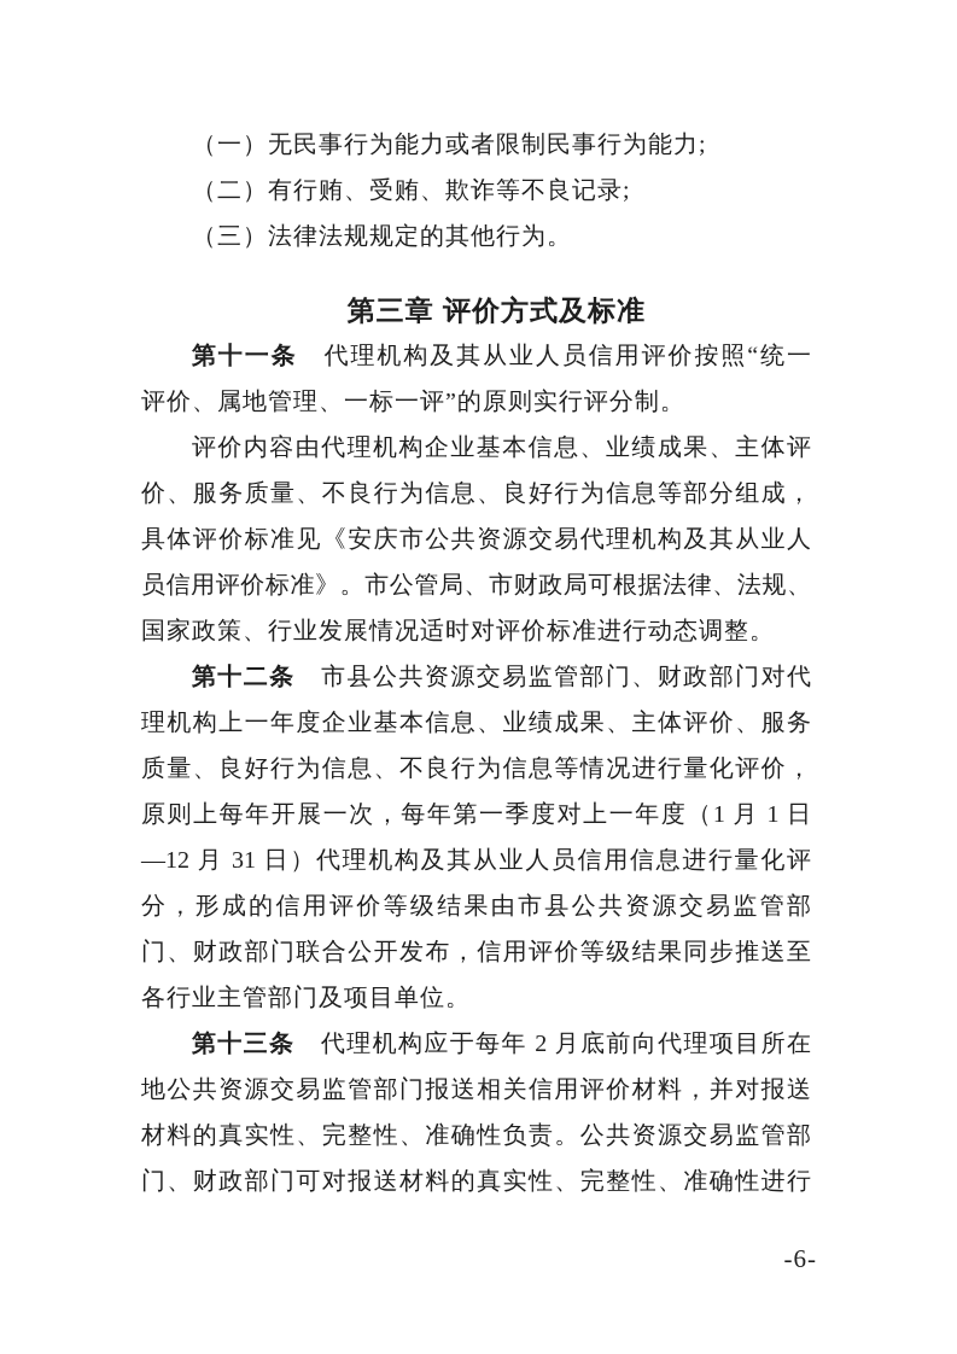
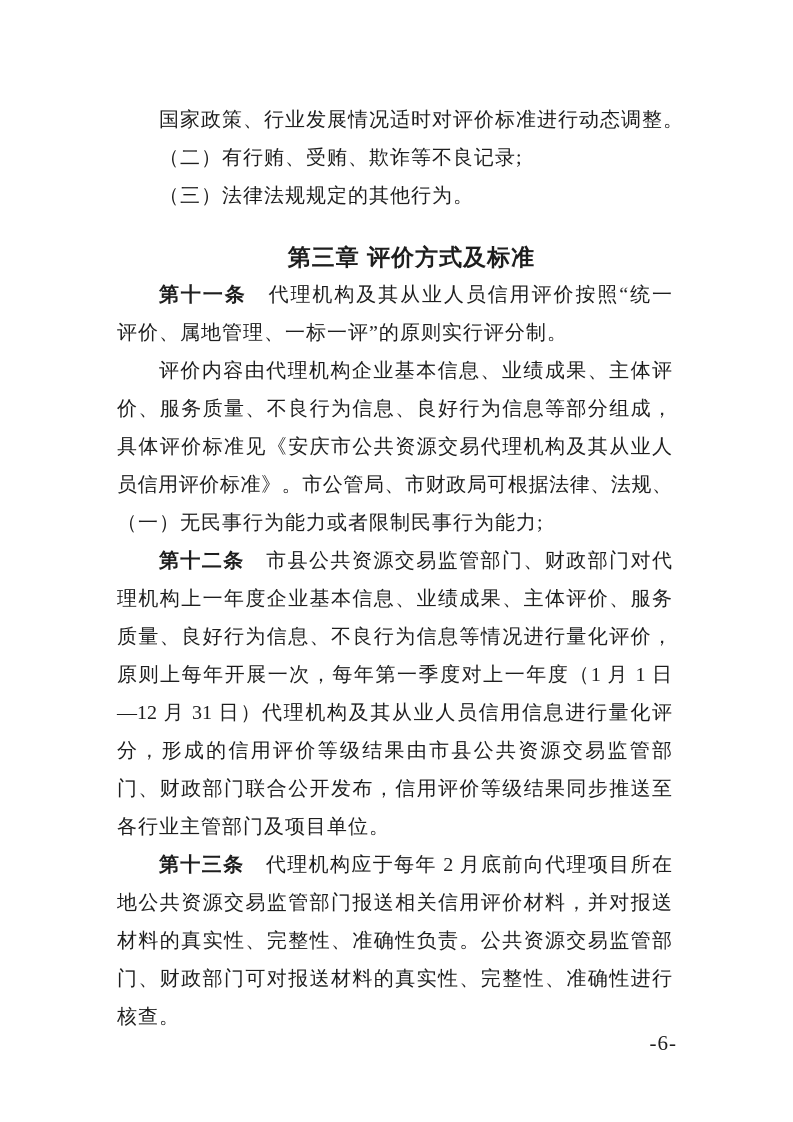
- （一）无民事行为能力或者限制民事行为能力;
+ 国家政策、行业发展情况适时对评价标准进行动态调整。
  （二）有行贿、受贿、欺诈等不良记录;
  （三）法律法规规定的其他行为。
  第三章 评价方式及标准
  第十一条 代理机构及其从业人员信用评价按照“统一
  评价、属地管理、一标一评”的原则实行评分制。
  评价内容由代理机构企业基本信息、业绩成果、主体评
  价、服务质量、不良行为信息、良好行为信息等部分组成，
  具体评价标准见《安庆市公共资源交易代理机构及其从业人
  员信用评价标准》。市公管局、市财政局可根据法律、法规、
- 国家政策、行业发展情况适时对评价标准进行动态调整。
+ （一）无民事行为能力或者限制民事行为能力;
  第十二条 市县公共资源交易监管部门、财政部门对代
  理机构上一年度企业基本信息、业绩成果、主体评价、服务
  质量、良好行为信息、不良行为信息等情况进行量化评价，
  原则上每年开展一次，每年第一季度对上一年度（1 月 1 日
  —12 月 31 日）代理机构及其从业人员信用信息进行量化评
  分，形成的信用评价等级结果由市县公共资源交易监管部
  门、财政部门联合公开发布，信用评价等级结果同步推送至
  各行业主管部门及项目单位。
  第十三条 代理机构应于每年 2 月底前向代理项目所在
  地公共资源交易监管部门报送相关信用评价材料，并对报送
  材料的真实性、完整性、准确性负责。公共资源交易监管部
  门、财政部门可对报送材料的真实性、完整性、准确性进行
+ 核查。
  -6-
